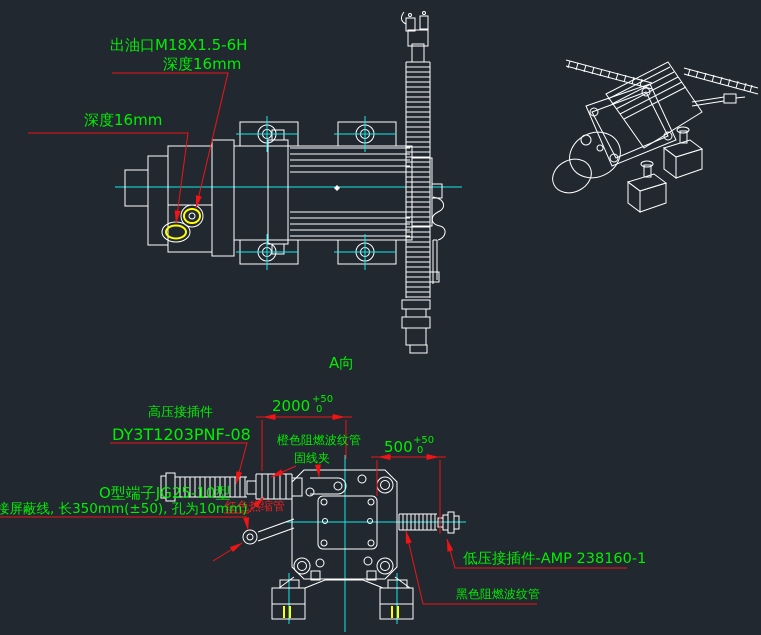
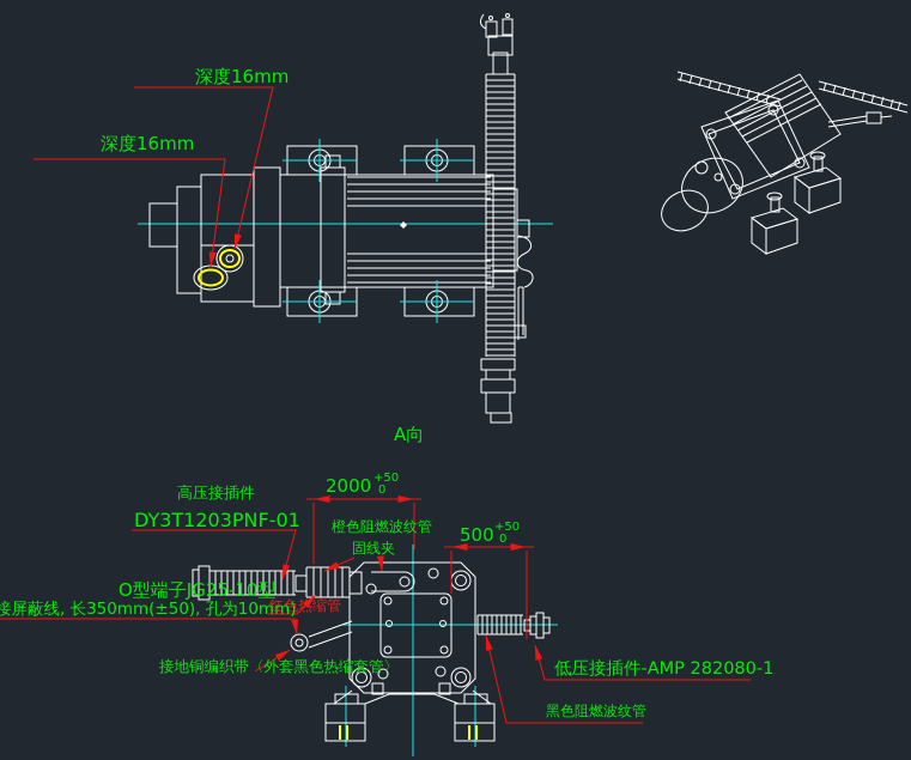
- 出油口M18X1.5-6H
  深度16mm
  深度16mm
  A向
  高压接插件
- DY3T1203PNF-08
+ DY3T1203PNF-01
  2000
  +50
  0
  500
  +50
  0
  橙色阻燃波纹管
  固线夹
  O型端子JG25-10型
  红色热缩管
  接屏蔽线, 长350mm(±50), 孔为10mm)
+ 接地铜编织带〈外套黑色热缩套管〉
- 低压接插件-AMP 238160-1
+ 低压接插件-AMP 282080-1
  黑色阻燃波纹管
